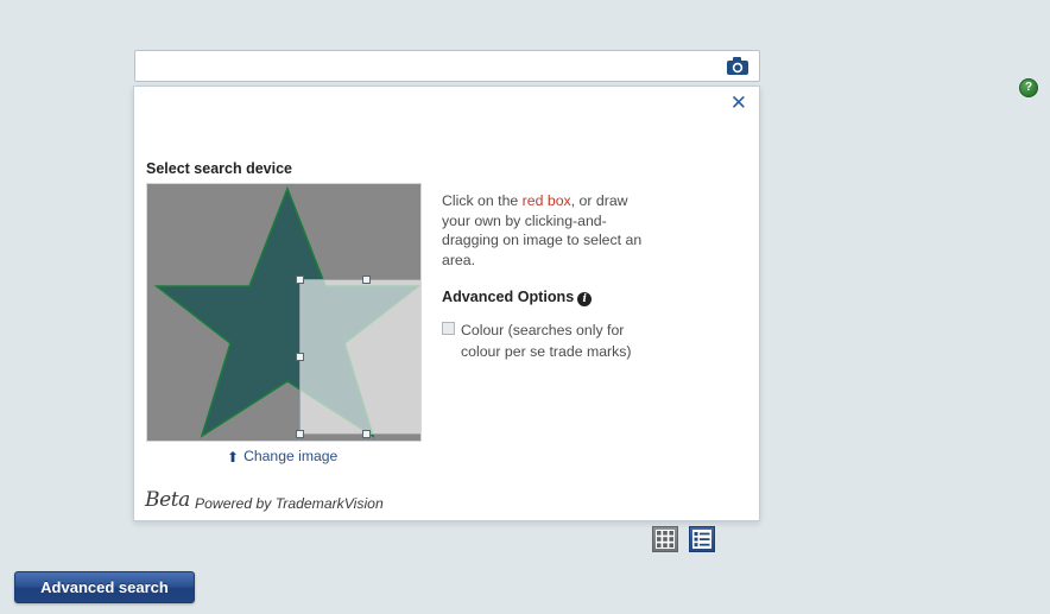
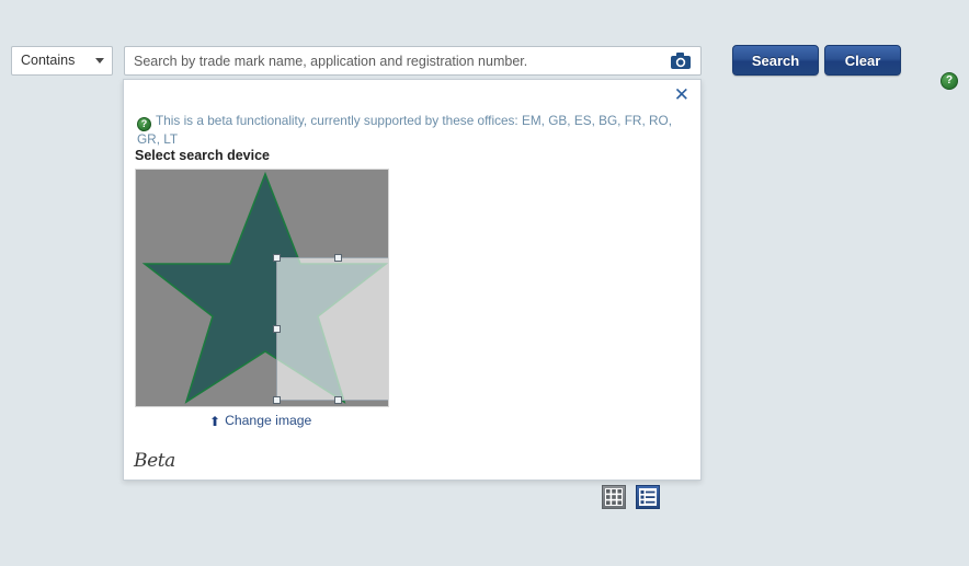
+ Contains
+ Search by trade mark name, application and registration number.
+ Search
+ Clear
  ?
  ✕
+ ? This is a beta functionality, currently supported by these offices: EM, GB, ES, BG, FR, RO, GR, LT
  Select search device
  ⬆ Change image
  Beta
- Powered by TrademarkVision
- Click on the red box, or draw your own by clicking-and-dragging on image to select an area.
- Advanced Options i
- Colour (searches only for colour per se trade marks)
- Advanced search
